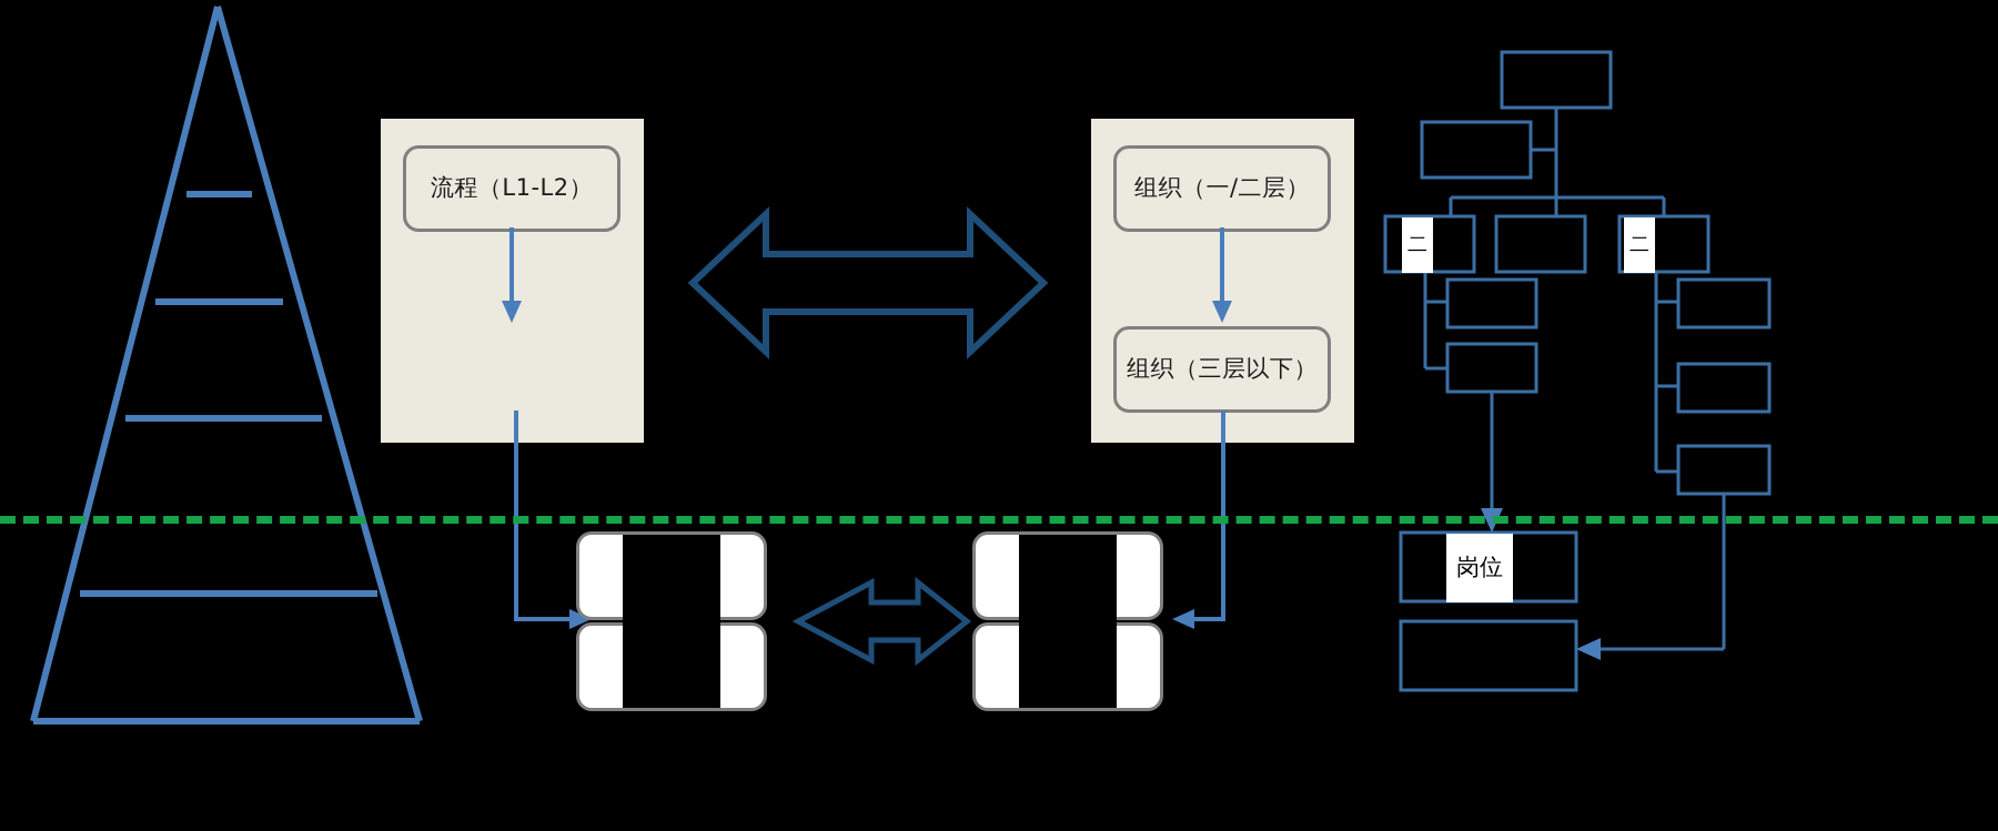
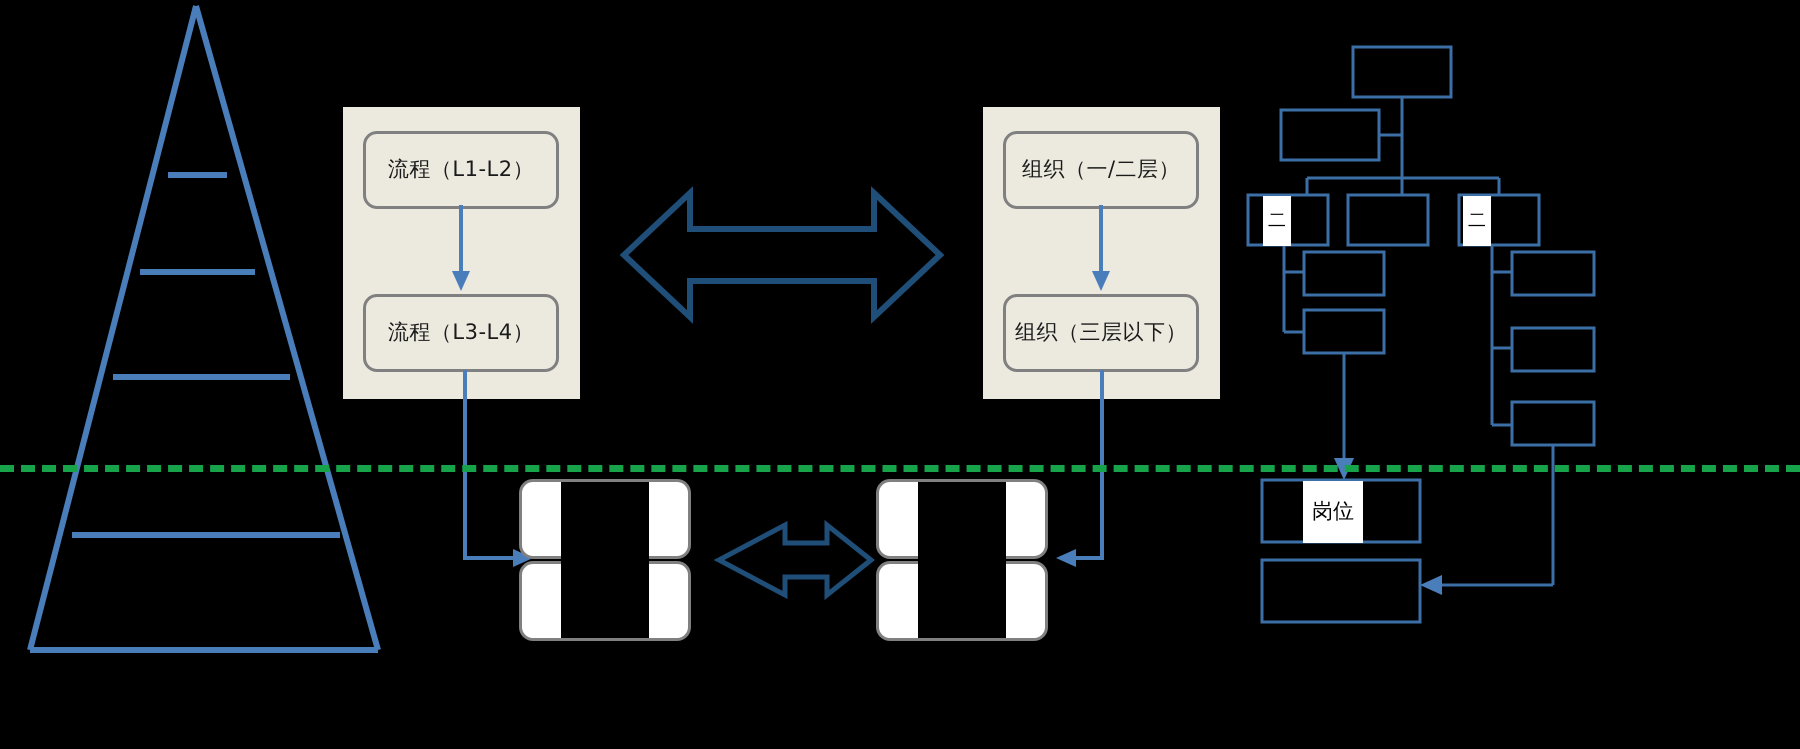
  流程（L1-L2）
+ 流程（L3-L4）
  组织（一/二层）
  组织（三层以下）
  岗位
  二
  二
